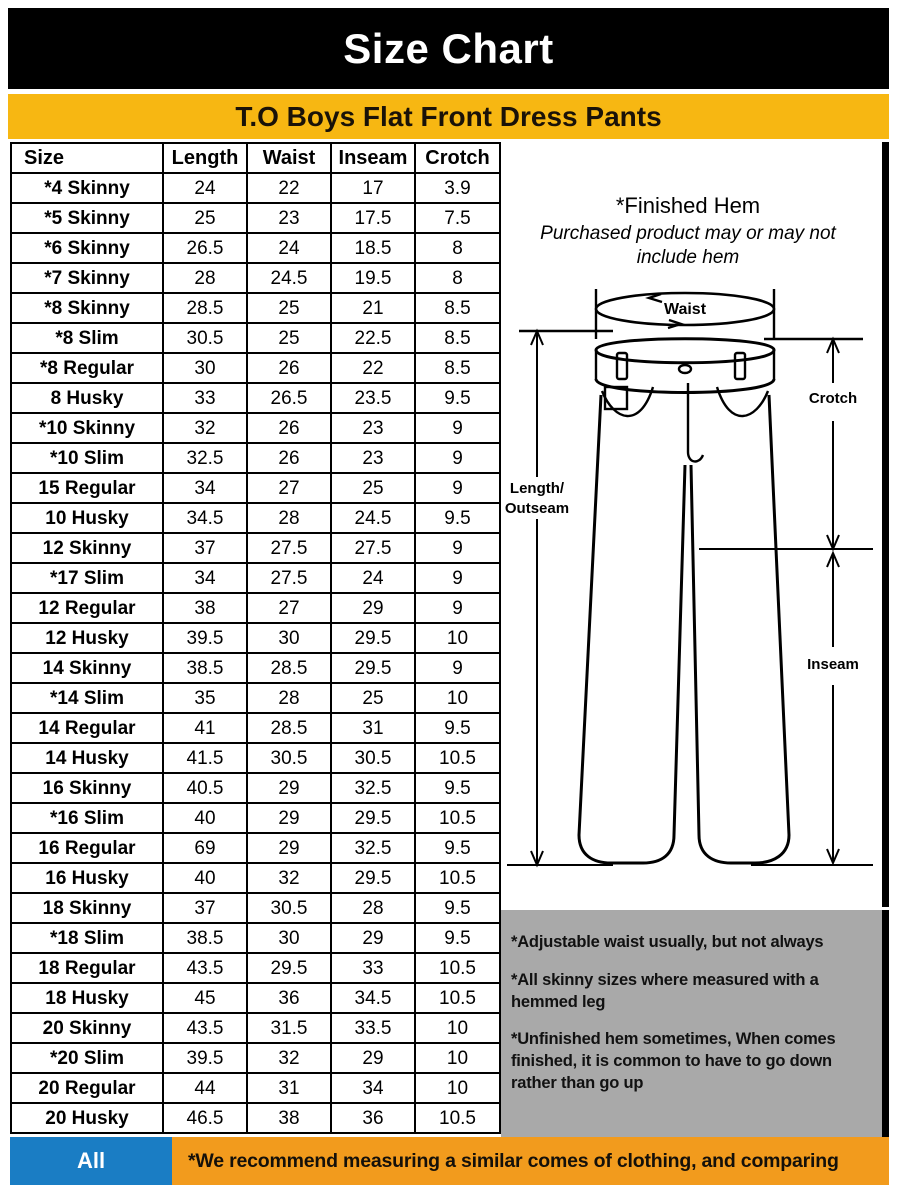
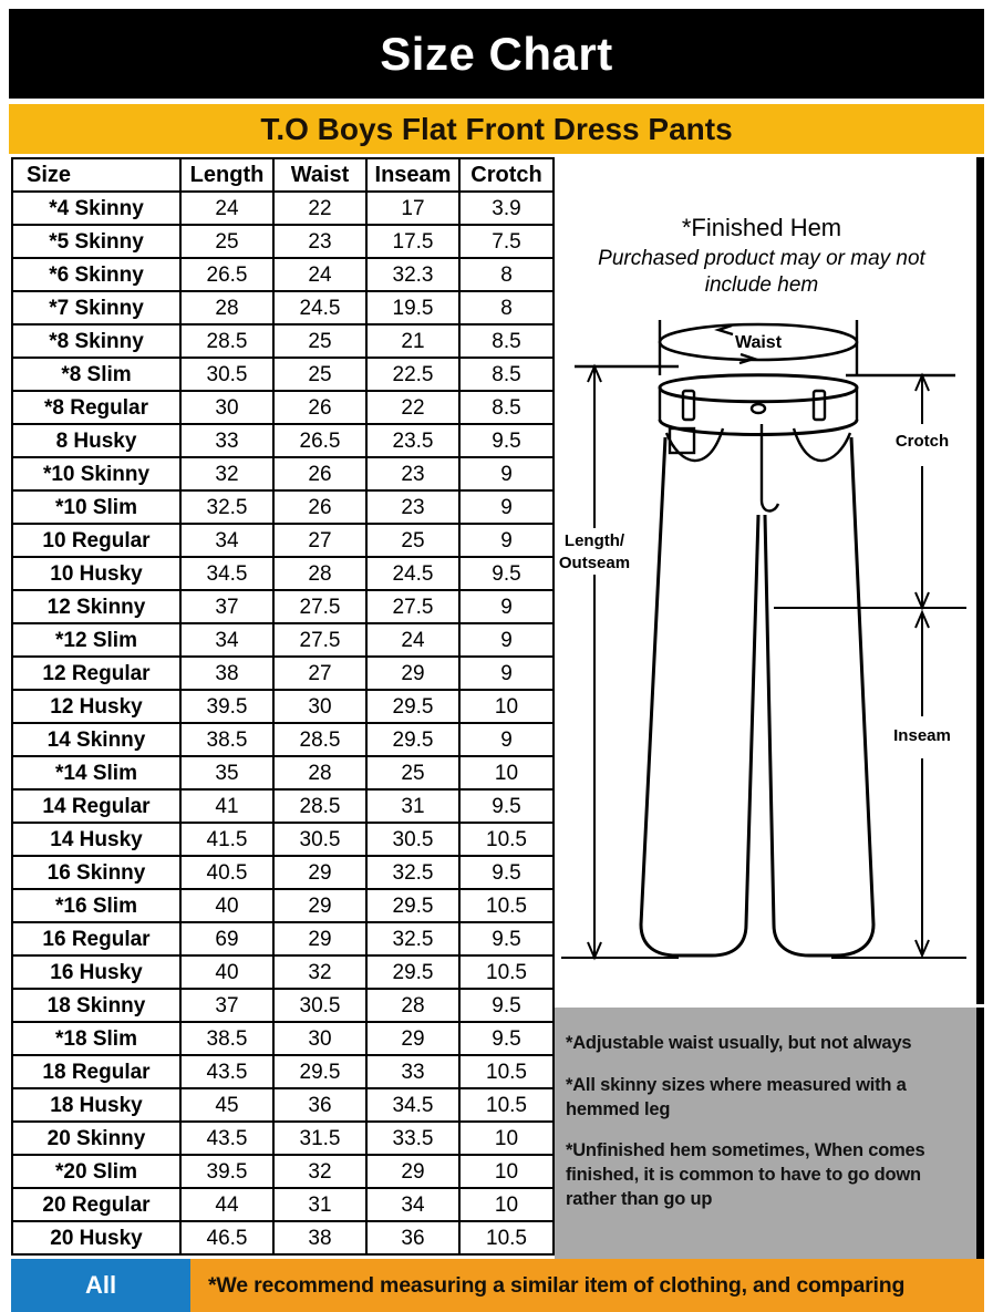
  Size Chart
  T.O Boys Flat Front Dress Pants
  Size	Length	Waist	Inseam	Crotch
  *4 Skinny	24	22	17	3.9
  *5 Skinny	25	23	17.5	7.5
- *6 Skinny	26.5	24	18.5	8
+ *6 Skinny	26.5	24	32.3	8
  *7 Skinny	28	24.5	19.5	8
  *8 Skinny	28.5	25	21	8.5
  *8 Slim	30.5	25	22.5	8.5
  *8 Regular	30	26	22	8.5
  8 Husky	33	26.5	23.5	9.5
  *10 Skinny	32	26	23	9
  *10 Slim	32.5	26	23	9
- 15 Regular	34	27	25	9
+ 10 Regular	34	27	25	9
  10 Husky	34.5	28	24.5	9.5
  12 Skinny	37	27.5	27.5	9
- *17 Slim	34	27.5	24	9
+ *12 Slim	34	27.5	24	9
  12 Regular	38	27	29	9
  12 Husky	39.5	30	29.5	10
  14 Skinny	38.5	28.5	29.5	9
  *14 Slim	35	28	25	10
  14 Regular	41	28.5	31	9.5
  14 Husky	41.5	30.5	30.5	10.5
  16 Skinny	40.5	29	32.5	9.5
  *16 Slim	40	29	29.5	10.5
  16 Regular	69	29	32.5	9.5
  16 Husky	40	32	29.5	10.5
  18 Skinny	37	30.5	28	9.5
  *18 Slim	38.5	30	29	9.5
  18 Regular	43.5	29.5	33	10.5
  18 Husky	45	36	34.5	10.5
  20 Skinny	43.5	31.5	33.5	10
  *20 Slim	39.5	32	29	10
  20 Regular	44	31	34	10
  20 Husky	46.5	38	36	10.5
  *Finished Hem
  Purchased product may or may not include hem
  Waist
  Crotch
  Inseam
  Length/
  Outseam
  *Adjustable waist usually, but not always
  *All skinny sizes where measured with a hemmed leg
  *Unfinished hem sometimes, When comes finished, it is common to have to go down rather than go up
  All
- *We recommend measuring a similar comes of clothing, and comparing
+ *We recommend measuring a similar item of clothing, and comparing
